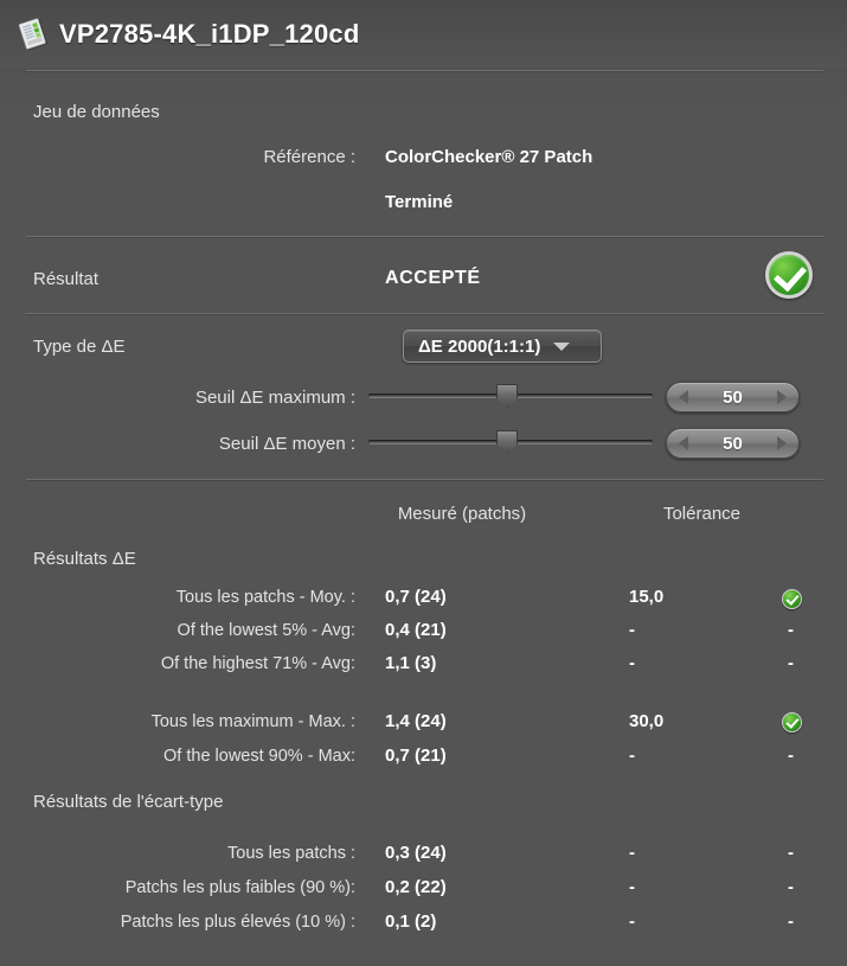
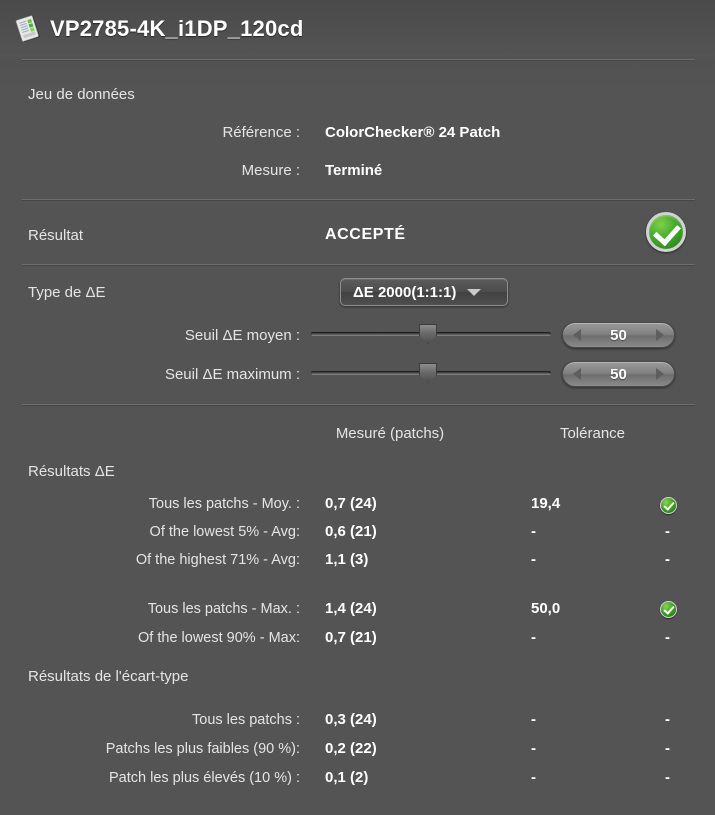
  VP2785-4K_i1DP_120cd
  Jeu de données
  Référence :
- ColorChecker® 27 Patch
+ ColorChecker® 24 Patch
+ Mesure :
  Terminé
  Résultat
  ACCEPTÉ
  Type de ΔE
  ΔE 2000(1:1:1)
- Seuil ΔE maximum :
+ Seuil ΔE moyen :
  50
- Seuil ΔE moyen :
+ Seuil ΔE maximum :
  50
  Mesuré (patchs)
  Tolérance
  Résultats ΔE
  Tous les patchs - Moy. :
  0,7 (24)
- 15,0
+ 19,4
  Of the lowest 5% - Avg:
- 0,4 (21)
+ 0,6 (21)
  -
  -
  Of the highest 71% - Avg:
  1,1 (3)
  -
  -
- Tous les maximum - Max. :
+ Tous les patchs - Max. :
  1,4 (24)
- 30,0
+ 50,0
  Of the lowest 90% - Max:
  0,7 (21)
  -
  -
  Résultats de l'écart-type
  Tous les patchs :
  0,3 (24)
  -
  -
  Patchs les plus faibles (90 %):
  0,2 (22)
  -
  -
- Patchs les plus élevés (10 %) :
+ Patch les plus élevés (10 %) :
  0,1 (2)
  -
  -
